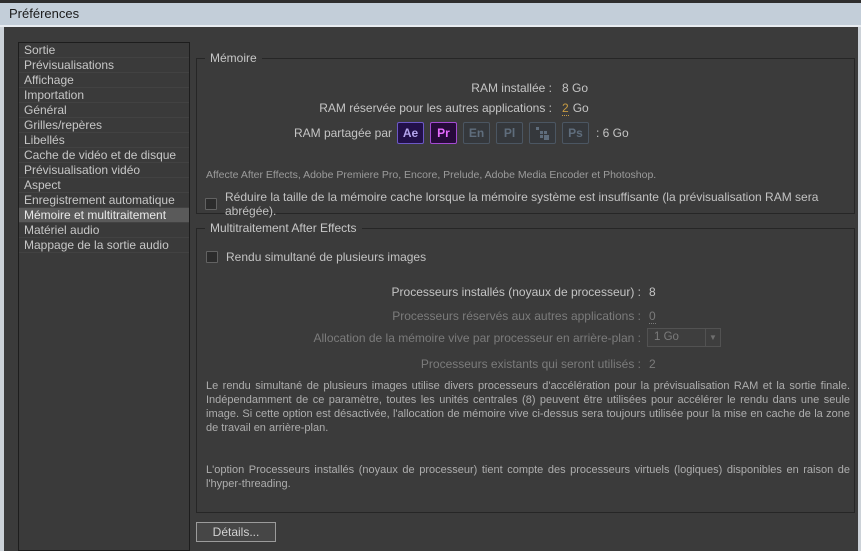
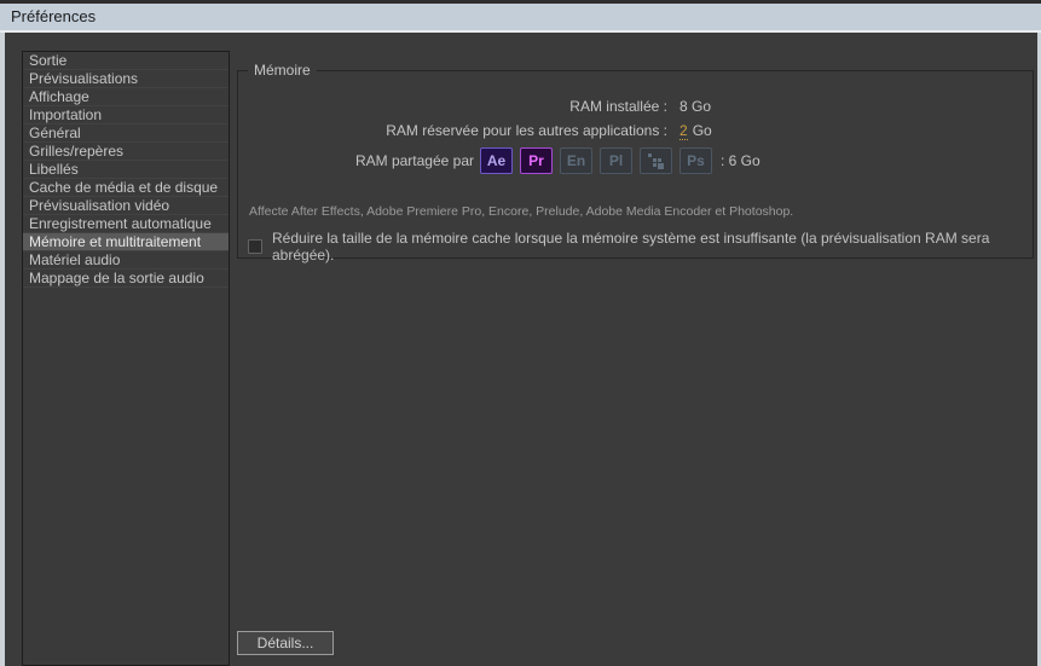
  Préférences
  Sortie
  Prévisualisations
  Affichage
  Importation
  Général
  Grilles/repères
  Libellés
- Cache de vidéo et de disque
+ Cache de média et de disque
  Prévisualisation vidéo
- Aspect
  Enregistrement automatique
  Mémoire et multitraitement
  Matériel audio
  Mappage de la sortie audio
  Mémoire
  RAM installée :
  8 Go
  RAM réservée pour les autres applications :
  2 Go
  RAM partagée par
  Ae
  Pr
  En
  Pl
  Ps
  : 6 Go
  Affecte After Effects, Adobe Premiere Pro, Encore, Prelude, Adobe Media Encoder et Photoshop.
  Réduire la taille de la mémoire cache lorsque la mémoire système est insuffisante (la prévisualisation RAM sera abrégée).
- Multitraitement After Effects
- Rendu simultané de plusieurs images
- Processeurs installés (noyaux de processeur) :
- 8
- Processeurs réservés aux autres applications :
- 0
- Allocation de la mémoire vive par processeur en arrière-plan :
- 1 Go
- ▼
- Processeurs existants qui seront utilisés :
- 2
- Le rendu simultané de plusieurs images utilise divers processeurs d'accélération pour la prévisualisation RAM et la sortie finale. Indépendamment de ce paramètre, toutes les unités centrales (8) peuvent être utilisées pour accélérer le rendu dans une seule image. Si cette option est désactivée, l'allocation de mémoire vive ci-dessus sera toujours utilisée pour la mise en cache de la zone de travail en arrière-plan.
- L'option Processeurs installés (noyaux de processeur) tient compte des processeurs virtuels (logiques) disponibles en raison de l'hyper-threading.
  Détails...
